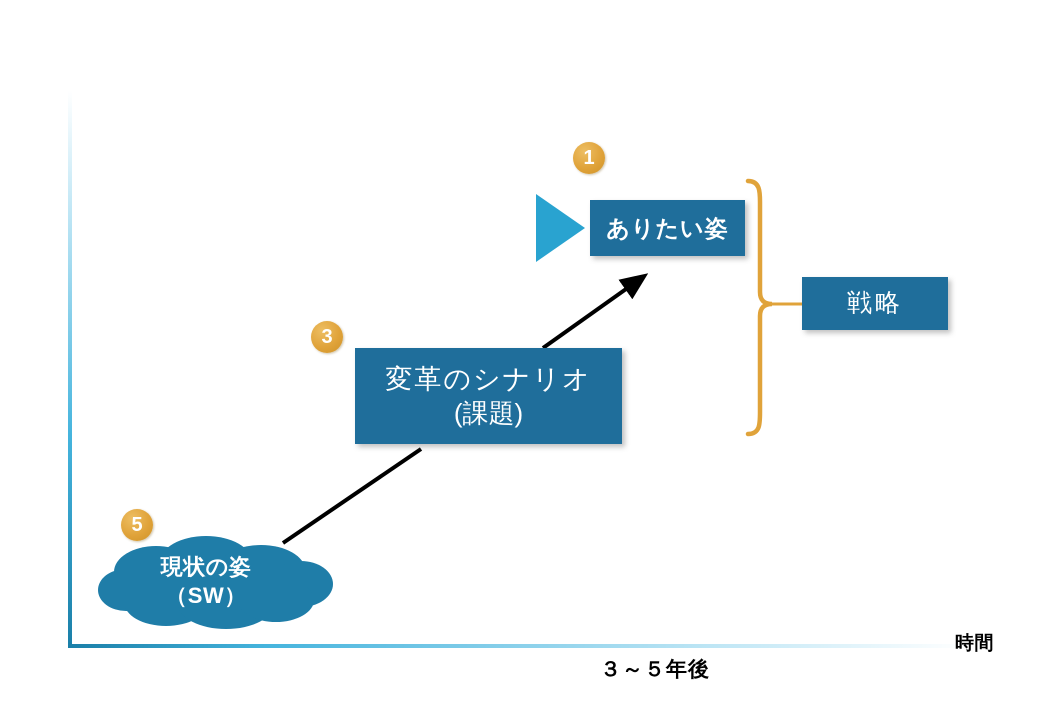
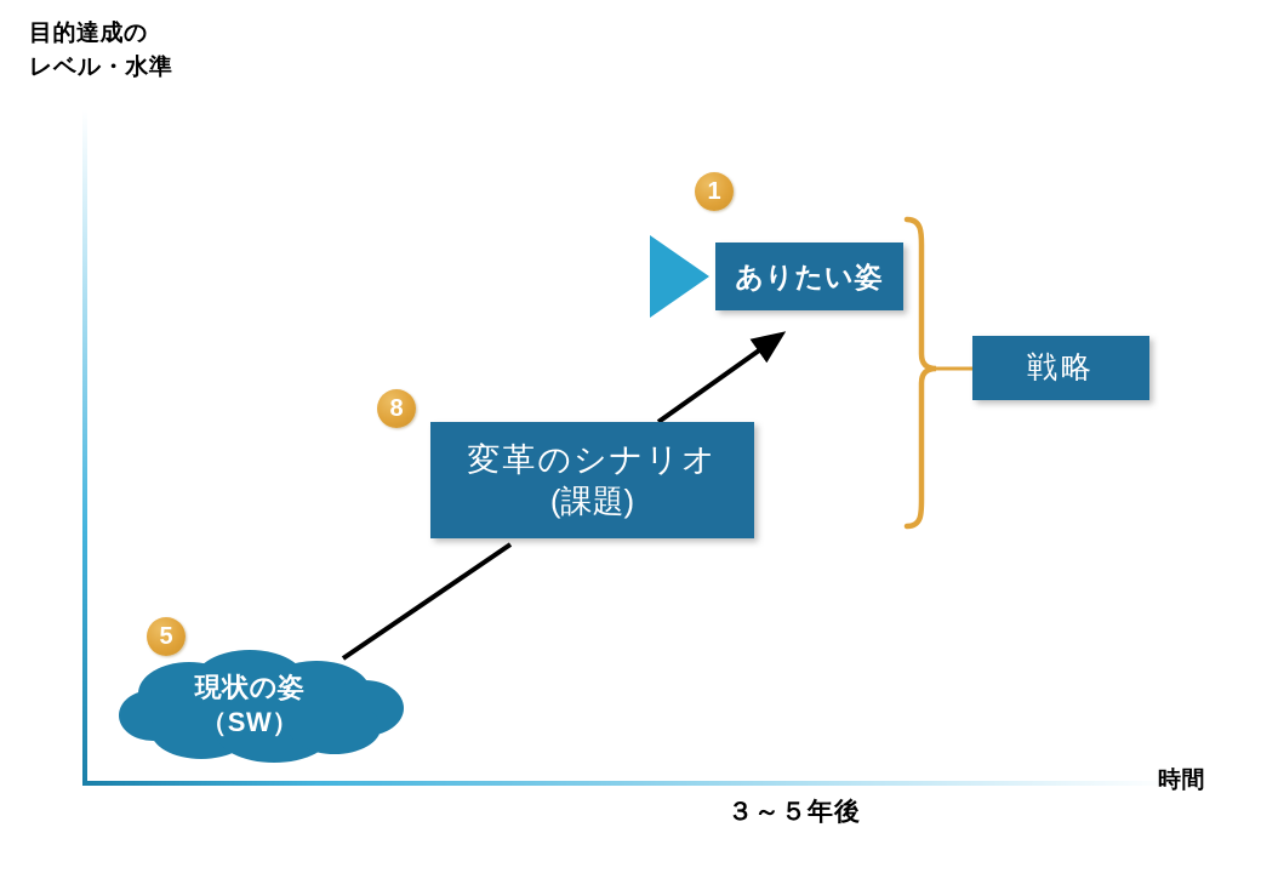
+ 目的達成の
+ レベル・水準
  時間
  ３～５年後
  ありたい姿
  戦略
  変革のシナリオ
  (課題)
  現状の姿
  （SW）
  1
  5
- 3
+ 8
